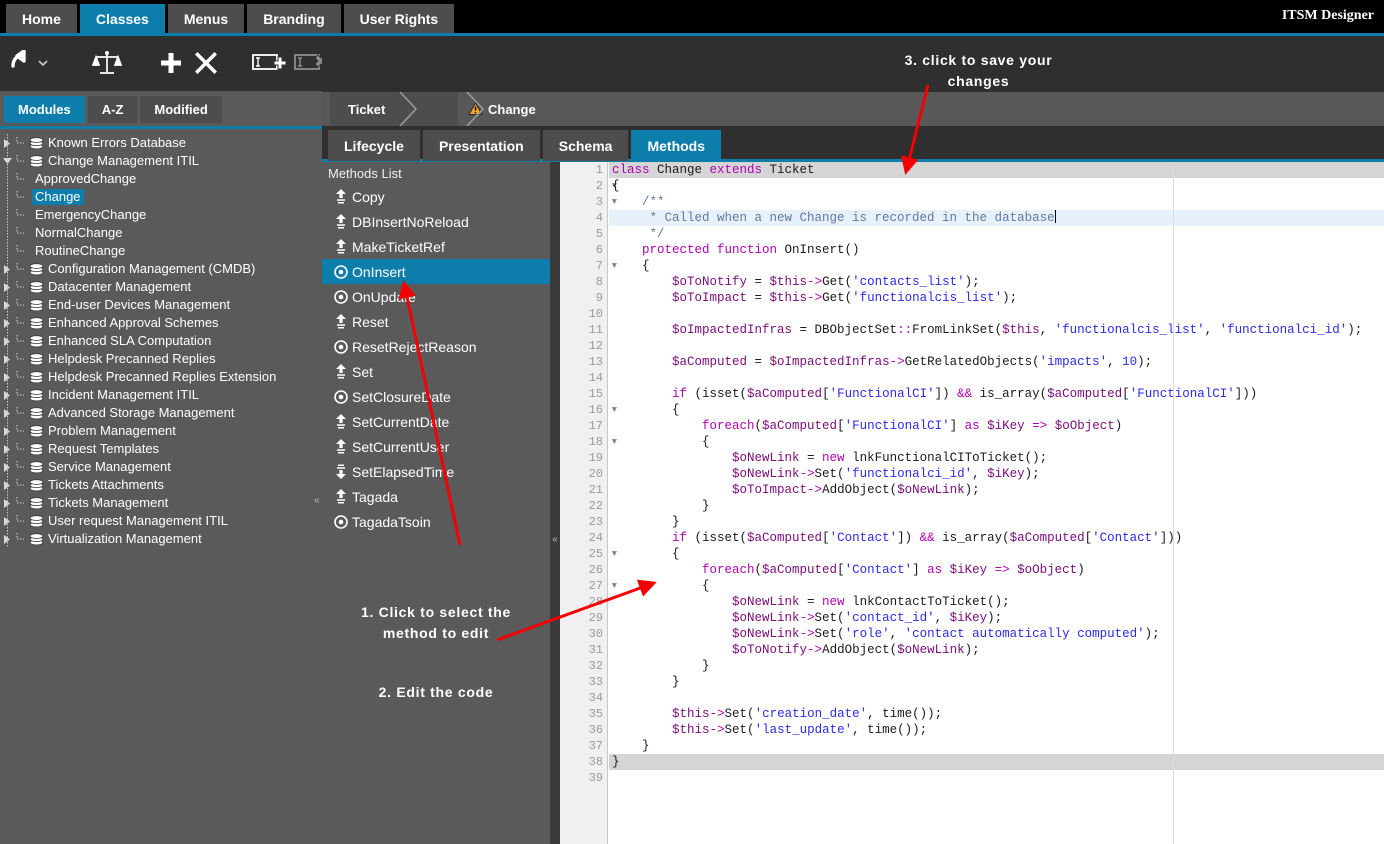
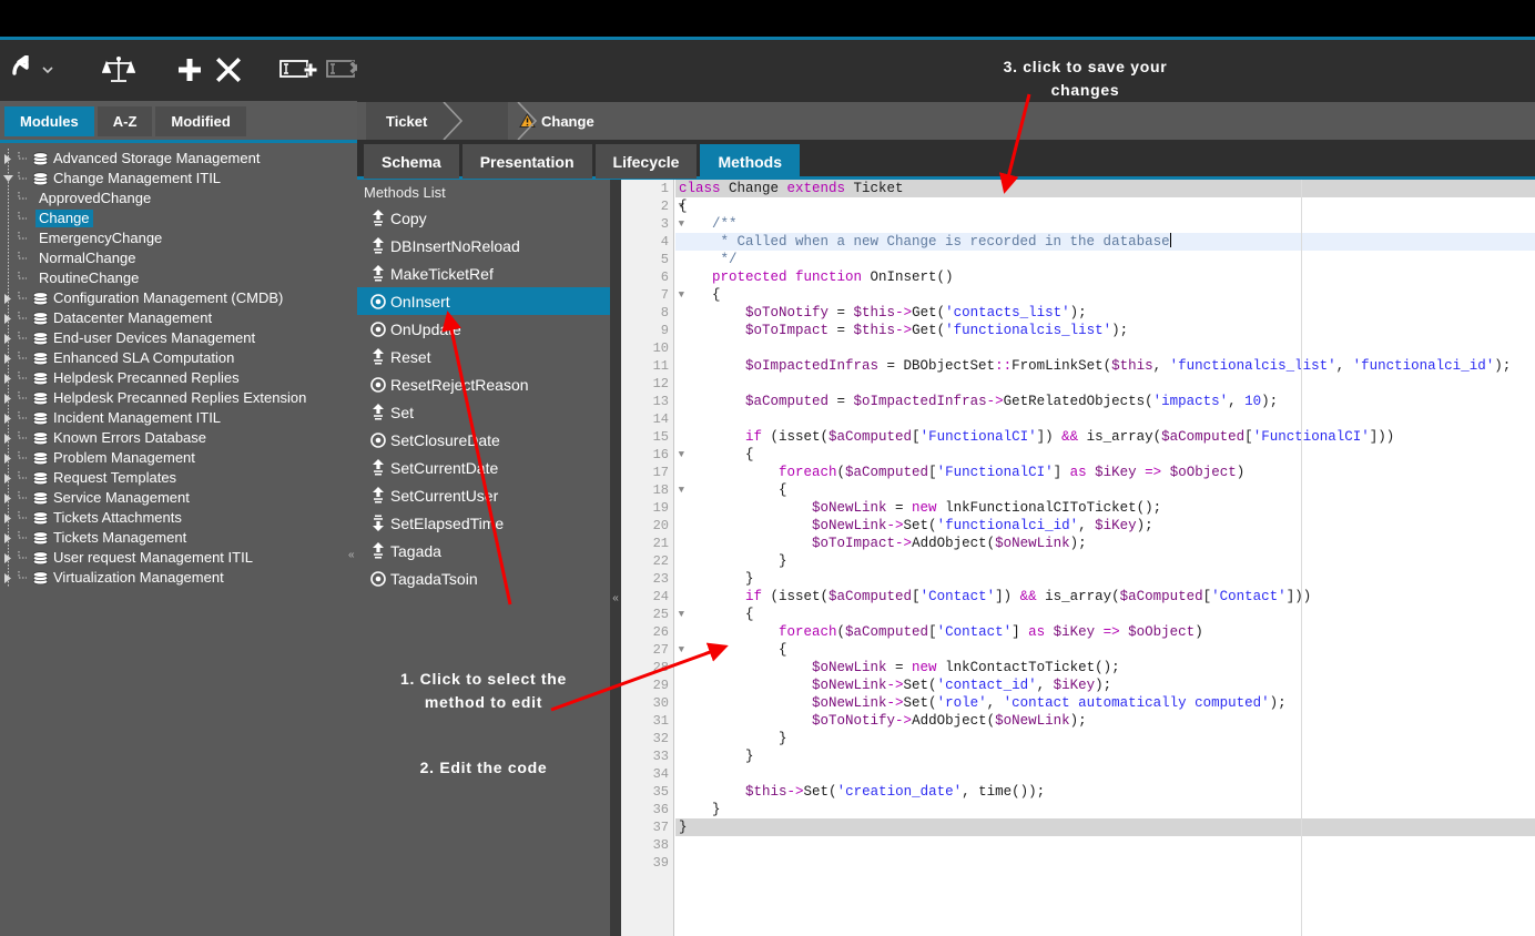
- Home
- Classes
- Menus
- Branding
- User Rights
- ITSM Designer
  Modules
  A-Z
  Modified
- Known Errors Database
+ Advanced Storage Management
  Change Management ITIL
  ApprovedChange
  Change
  EmergencyChange
  NormalChange
  RoutineChange
  Configuration Management (CMDB)
  Datacenter Management
  End-user Devices Management
- Enhanced Approval Schemes
  Enhanced SLA Computation
  Helpdesk Precanned Replies
  Helpdesk Precanned Replies Extension
  Incident Management ITIL
- Advanced Storage Management
+ Known Errors Database
  Problem Management
  Request Templates
  Service Management
  Tickets Attachments
  Tickets Management
  User request Management ITIL
  Virtualization Management
  Ticket
  Change
- Lifecycle
+ Schema
  Presentation
- Schema
+ Lifecycle
  Methods
  Methods List
  Copy
  DBInsertNoReload
  MakeTicketRef
  OnInsert
  OnUpdae
  Reset
  ResetRejectReason
  Set
  SetClosureDate
  SetCurrentDte
  SetCurrentUser
  SetElapsedTime
  Tagada
  TagadaTsoin
  1. Click to select the
  method to edit
  2. Edit the code
  «
  1
  2
  ▼
  3
  ▼
  4
  5
  6
  7
  ▼
  8
  9
  10
  11
  12
  13
  14
  15
  16
  ▼
  17
  18
  ▼
  19
  20
  21
  22
  23
  24
  25
  ▼
  26
  27
  ▼
  29
  30
  31
  32
  33
  34
  35
  36
  37
  38
  39
  class Change extends Ticket
  {
  /**
  * Called when a new Change is recorded in the database
  */
  protected function OnInsert()
  {
  $oToNotify = $this->Get('contacts_list');
  $oToImpact = $this->Get('functionalcis_list');
  $oImpactedInfras = DBObjectSet::FromLinkSet($this, 'functionalcis_list', 'functionalci_id');
  $aComputed = $oImpactedInfras->GetRelatedObjects('impacts', 10);
  if (isset($aComputed['FunctionalCI']) && is_array($aComputed['FunctionalCI']))
  {
  foreach($aComputed['FunctionalCI'] as $iKey => $oObject)
  {
  $oNewLink = new lnkFunctionalCIToTicket();
  $oNewLink->Set('functionalci_id', $iKey);
  $oToImpact->AddObject($oNewLink);
  }
  }
  if (isset($aComputed['Contact']) && is_array($aComputed['Contact']))
  {
  foreach($aComputed['Contact'] as $iKey => $oObject)
  {
  $oNewLink = new lnkContactToTicket();
  $oNewLink->Set('contact_id', $iKey);
  $oNewLink->Set('role', 'contact automatically computed');
  $oToNotify->AddObject($oNewLink);
  }
  }
  $this->Set('creation_date', time());
- $this->Set('last_update', time());
  }
  }
  «
  3. click to save your
  changes
